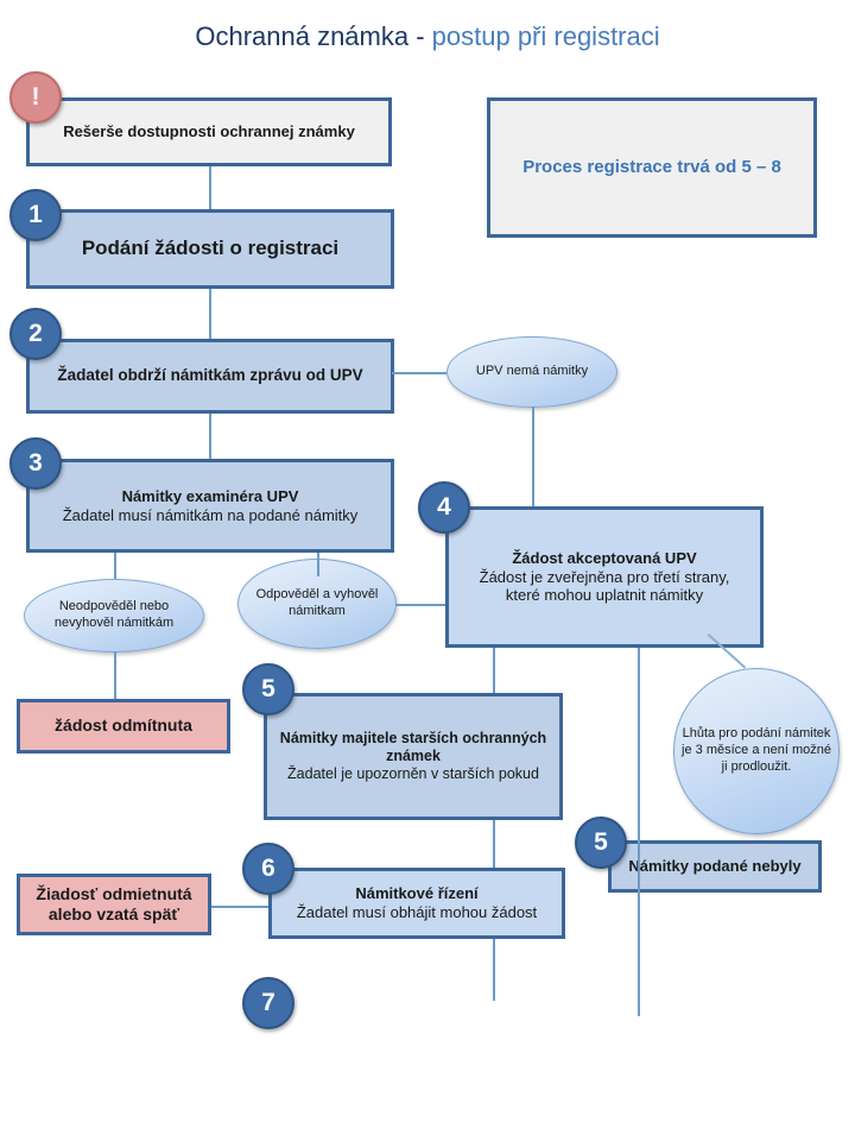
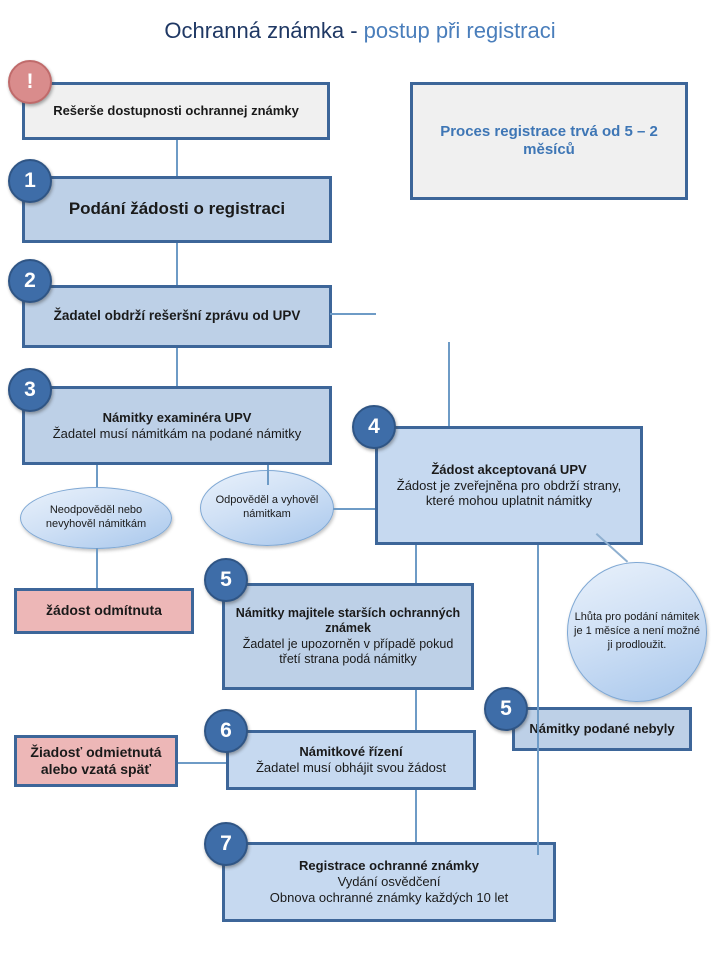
  Ochranná známka - postup při registraci
  Rešerše dostupnosti ochrannej známky
  !
- Proces registrace trvá od 5 – 8
+ Proces registrace trvá od 5 – 2
+ měsíců
  Podání žádosti o registraci
  1
- Žadatel obdrží námitkám zprávu od UPV
+ Žadatel obdrží rešeršní zprávu od UPV
  2
  Námitky examinéra UPV
  Žadatel musí námitkám na podané námitky
  3
  Žádost akceptovaná UPV
- Žádost je zveřejněna pro třetí strany,
+ Žádost je zveřejněna pro obdrží strany,
  které mohou uplatnit námitky
  4
  Námitky majitele starších ochranných
  známek
- Žadatel je upozorněn v starších pokud
+ Žadatel je upozorněn v případě pokud
+ třetí strana podá námitky
  5
  Námitky podané nebyly
  5
  Námitkové řízení
- Žadatel musí obhájit mohou žádost
+ Žadatel musí obhájit svou žádost
  6
+ Registrace ochranné známky
+ Vydání osvědčení
+ Obnova ochranné známky každých 10 let
  7
  žádost odmítnuta
  Žiadosť odmietnutá
  alebo vzatá späť
- UPV nemá námitky
  Neodpověděl nebo nevyhověl námitkám
  Odpověděl a vyhověl námitkam
- Lhůta pro podání námitek je 3 měsíce a není možné ji prodloužit.
+ Lhůta pro podání námitek je 1 měsíce a není možné ji prodloužit.
